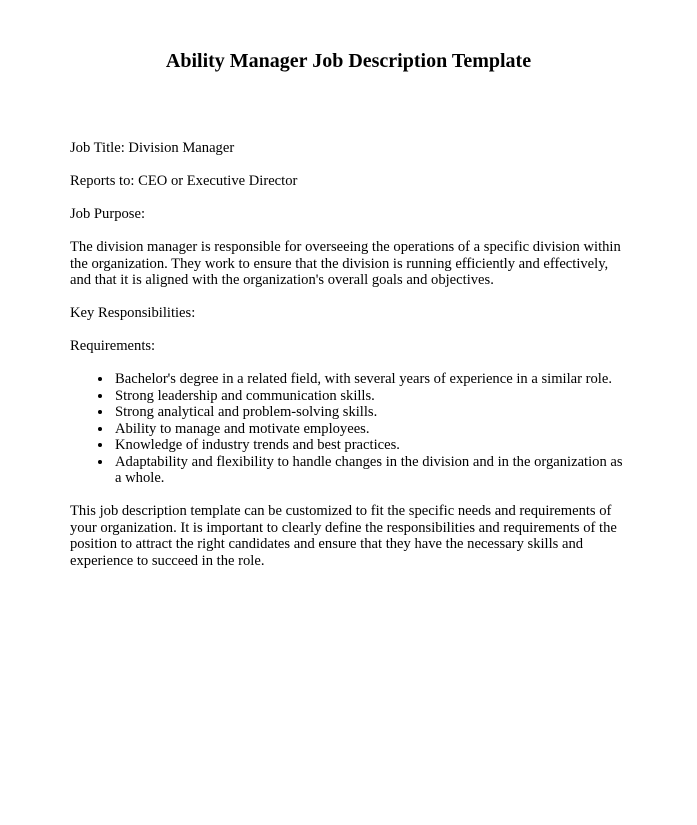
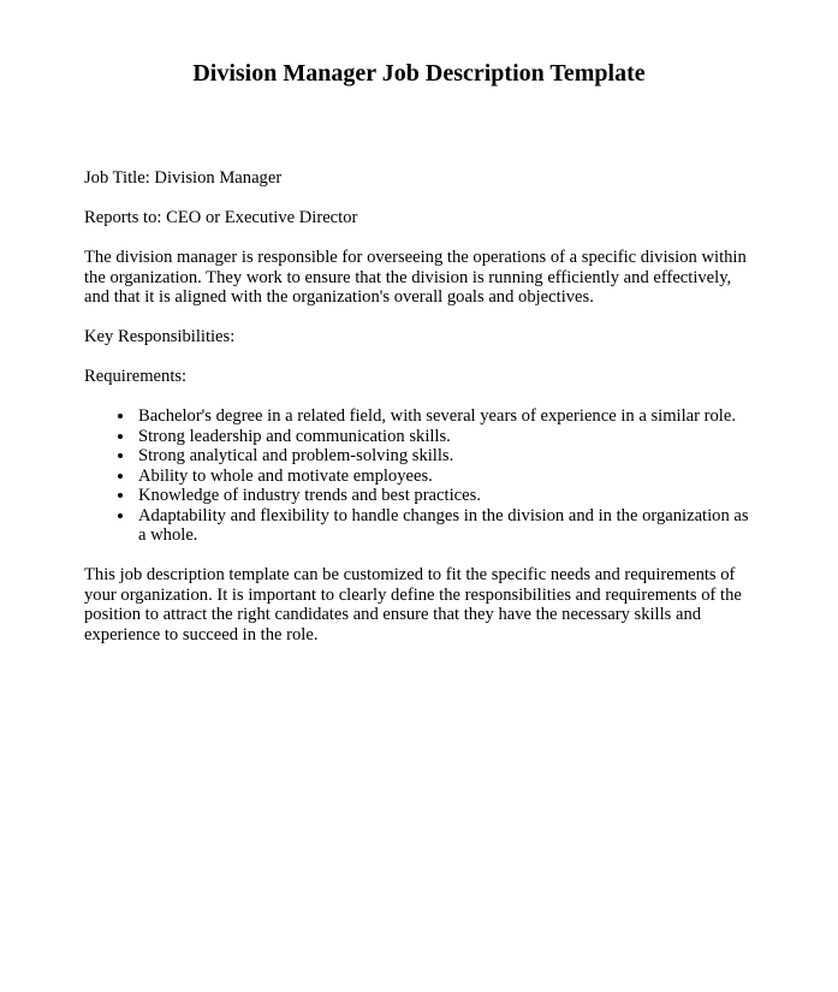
- Ability Manager Job Description Template
+ Division Manager Job Description Template
  Job Title: Division Manager
  Reports to: CEO or Executive Director
- Job Purpose:
  The division manager is responsible for overseeing the operations of a specific division within the organization. They work to ensure that the division is running efficiently and effectively, and that it is aligned with the organization's overall goals and objectives.
  Key Responsibilities:
  Requirements:
  Bachelor's degree in a related field, with several years of experience in a similar role.
  Strong leadership and communication skills.
  Strong analytical and problem-solving skills.
- Ability to manage and motivate employees.
+ Ability to whole and motivate employees.
  Knowledge of industry trends and best practices.
  Adaptability and flexibility to handle changes in the division and in the organization as a whole.
  This job description template can be customized to fit the specific needs and requirements of your organization. It is important to clearly define the responsibilities and requirements of the position to attract the right candidates and ensure that they have the necessary skills and experience to succeed in the role.
